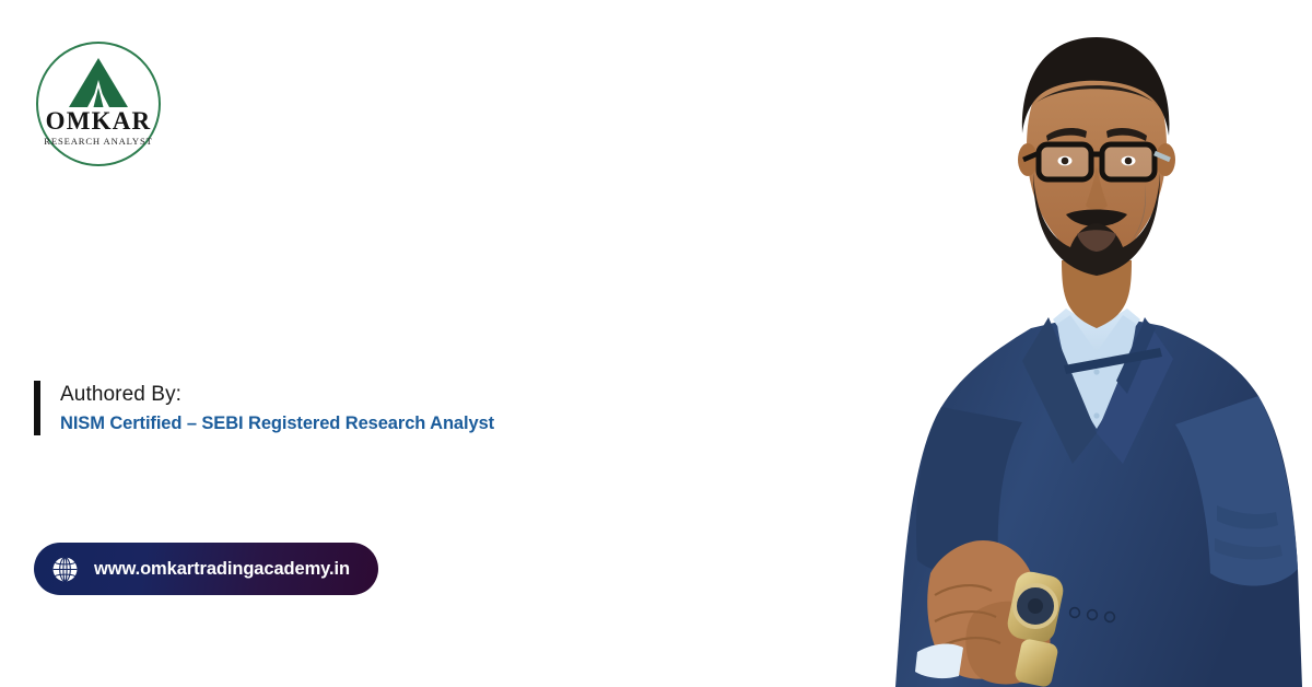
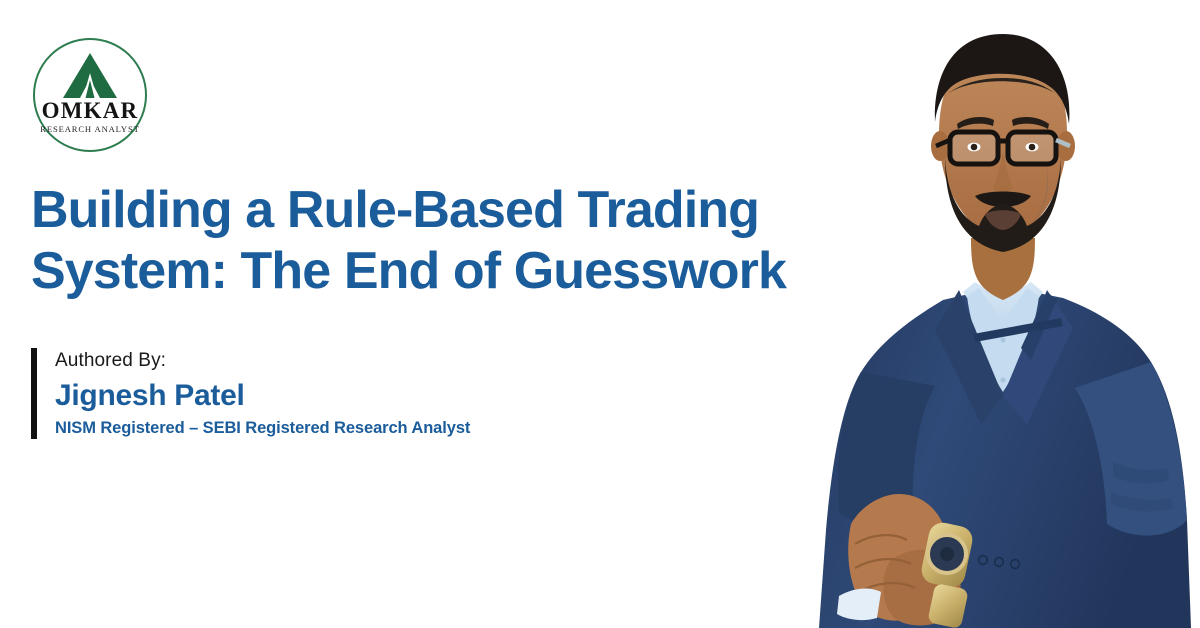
  OMKAR
  RESEARCH ANALYST
+ Building a Rule-Based Trading
+ System: The End of Guesswork
  Authored By:
+ Jignesh Patel
- NISM Certified – SEBI Registered Research Analyst
+ NISM Registered – SEBI Registered Research Analyst
- www.omkartradingacademy.in
